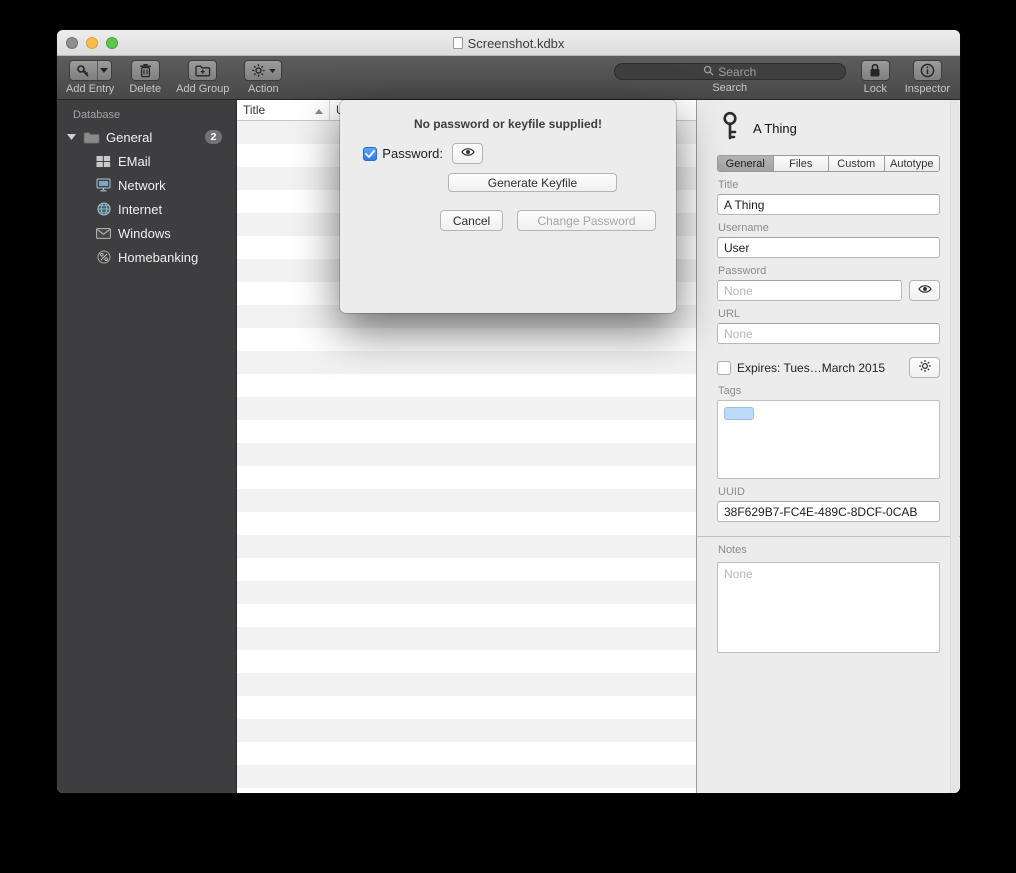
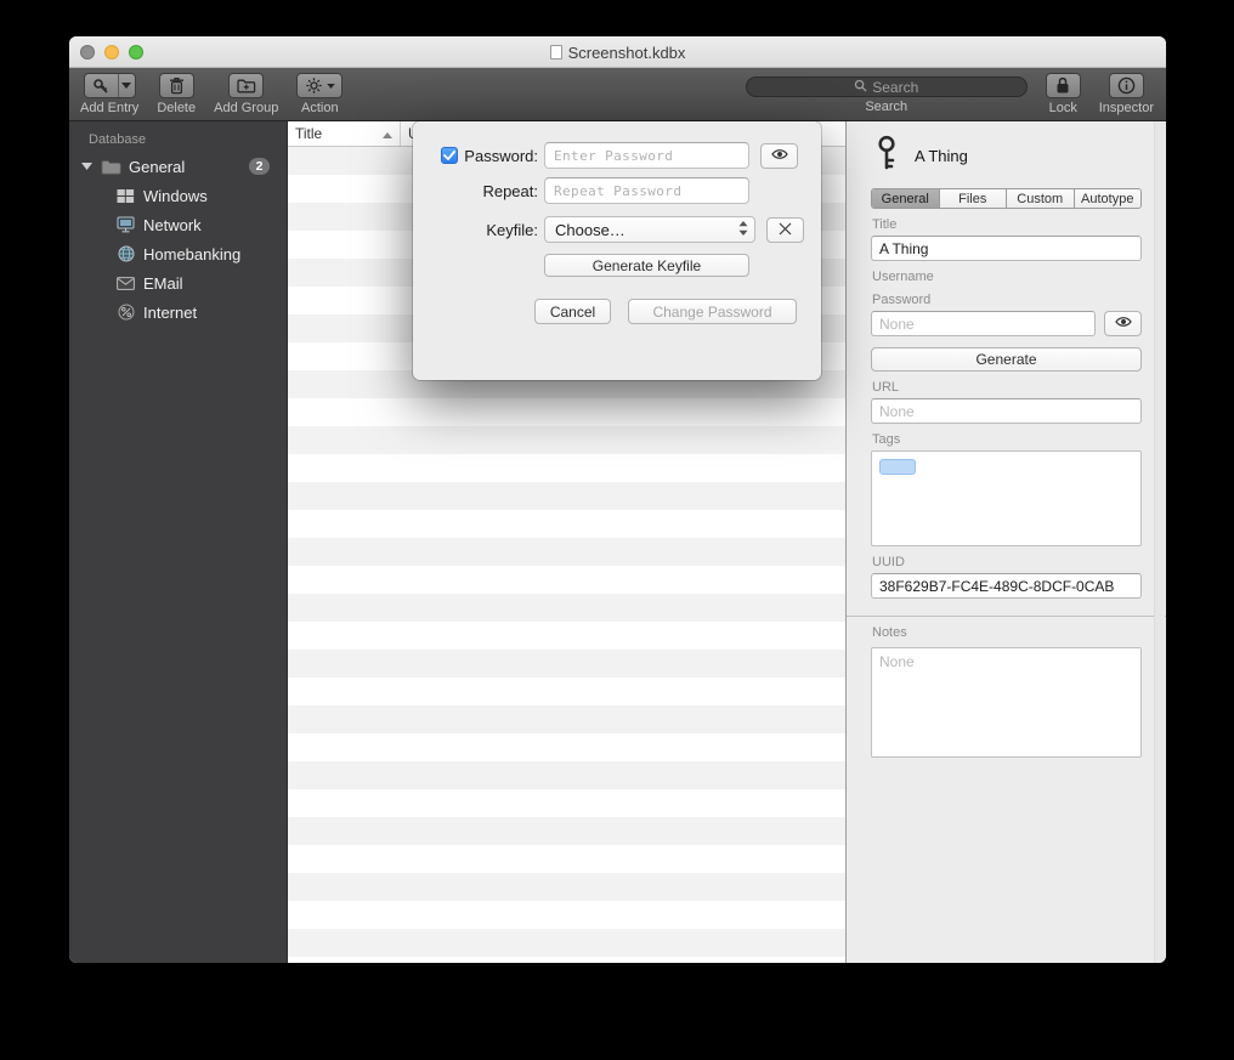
  Screenshot.kdbx
  Add Entry
  Delete
  Add Group
  Action
  Search
  Search
  Lock
  Inspector
  Database
  General
  2
- EMail
+ Windows
  Network
- Internet
+ Homebanking
- Windows
+ EMail
- Homebanking
+ Internet
  Title
  A Thing
  General
  Files
  Custom
  Autotype
  Title
  A Thing
  Username
- User
  Password
  None
+ Generate
  URL
  None
- Expires: Tues…March 2015
  Tags
  UUID
  38F629B7-FC4E-489C-8DCF-0CAB
  Notes
  None
- No password or keyfile supplied!
  Password:
+ Enter Password
+ Repeat:
+ Repeat Password
+ Keyfile:
+ Choose…
  Generate Keyfile
  Cancel
  Change Password
